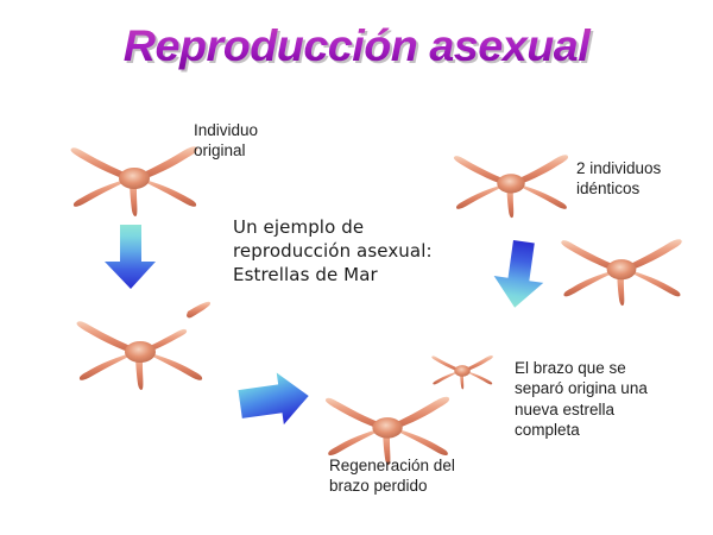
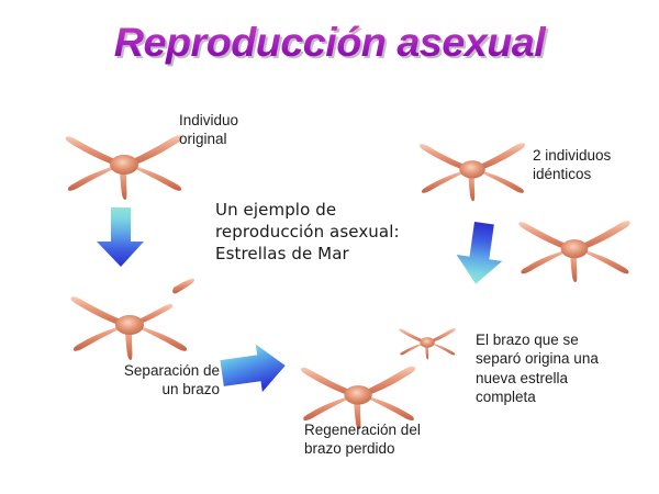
  Reproducción asexual
  Individuo
  original
  2 individuos
  idénticos
  Un ejemplo de
  reproducción asexual:
  Estrellas de Mar
+ Separación de
+ un brazo
  Regeneración del
  brazo perdido
  El brazo que se
  separó origina una
  nueva estrella
  completa
